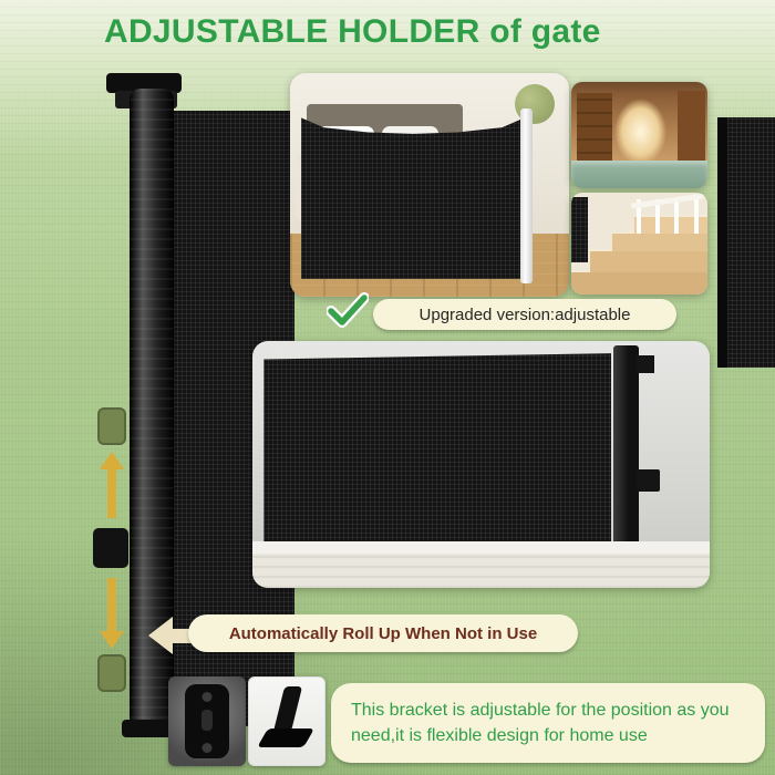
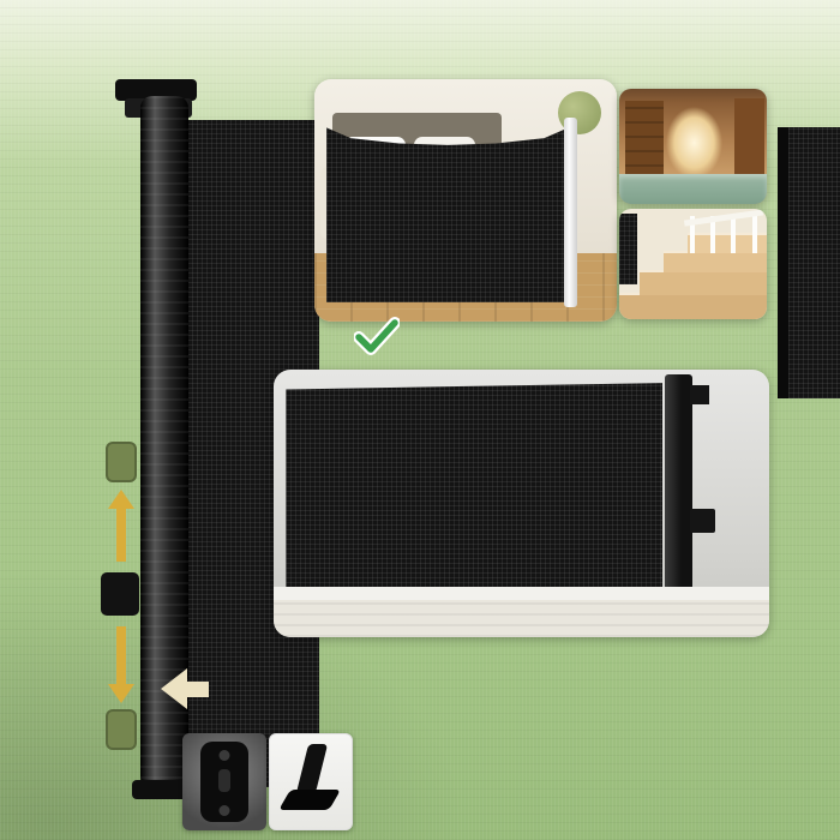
- ADJUSTABLE HOLDER of gate
- Upgraded version:adjustable
- Automatically Roll Up When Not in Use
- This bracket is adjustable for the position as you need,it is flexible design for home use
